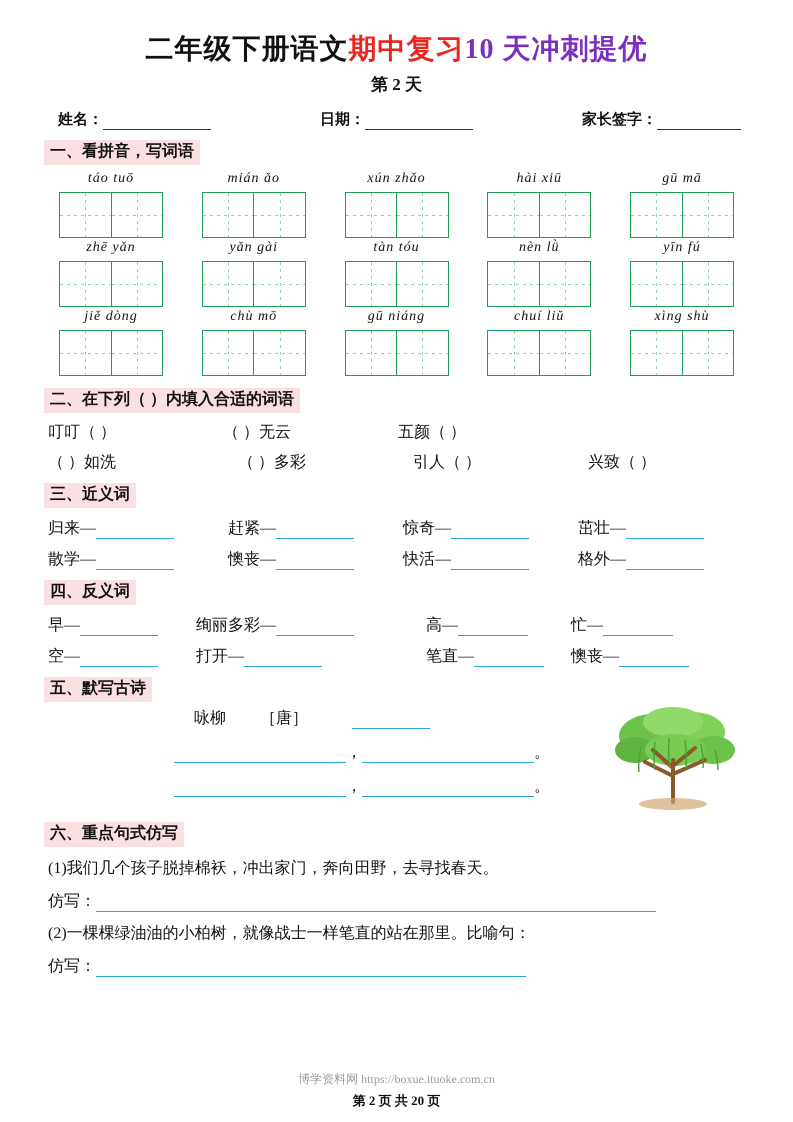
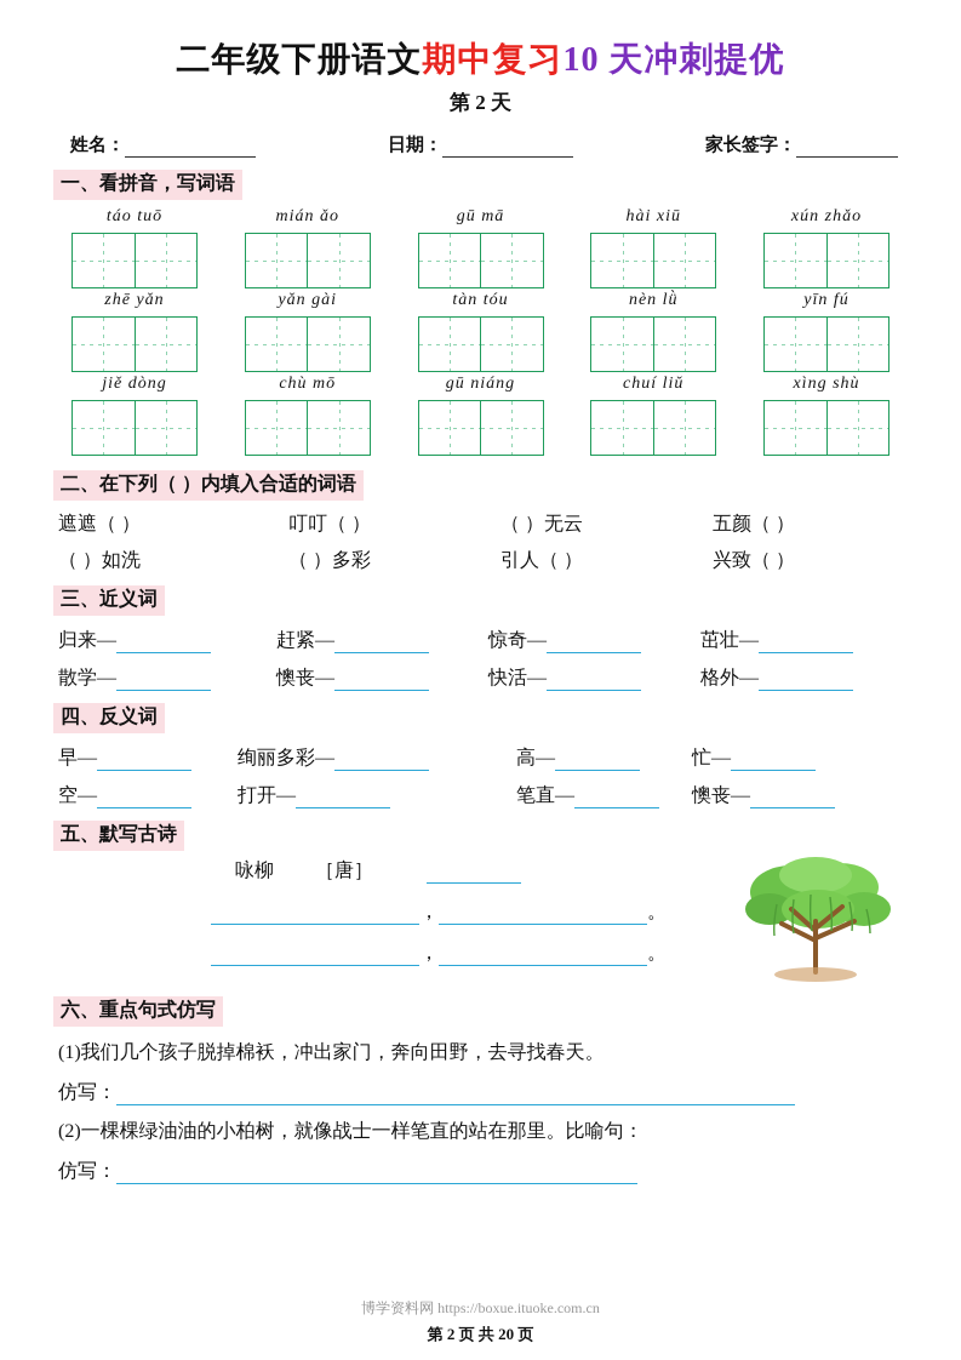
  二年级下册语文期中复习10 天冲刺提优
  第 2 天
  姓名：
  日期：
  家长签字：
  一、看拼音，写词语
  táo tuō
  mián ǎo
- xún zhǎo
+ gū mā
  hài xiū
- gū mā
+ xún zhǎo
  zhē yǎn
  yǎn gài
  tàn tóu
  nèn lǜ
  yīn fú
  jiě dòng
  chù mō
  gū niáng
  chuí liǔ
  xìng shù
  二、在下列（ ）内填入合适的词语
+ 遮遮（ ）
  叮叮（ ）
  （ ）无云
  五颜（ ）
  （ ）如洗
  （ ）多彩
  引人（ ）
  兴致（ ）
  三、近义词
  归来—
  赶紧—
  惊奇—
  茁壮—
  散学—
  懊丧—
  快活—
  格外—
  四、反义词
  早—
  绚丽多彩—
  高—
  忙—
  空—
  打开—
  笔直—
  懊丧—
  五、默写古诗
  咏柳
  ［唐］
  ，
  。
  ，
  。
  六、重点句式仿写
  (1)我们几个孩子脱掉棉袄，冲出家门，奔向田野，去寻找春天。
  仿写：
  (2)一棵棵绿油油的小柏树，就像战士一样笔直的站在那里。比喻句：
  仿写：
  博学资料网 https://boxue.ituoke.com.cn
  第 2 页 共 20 页
